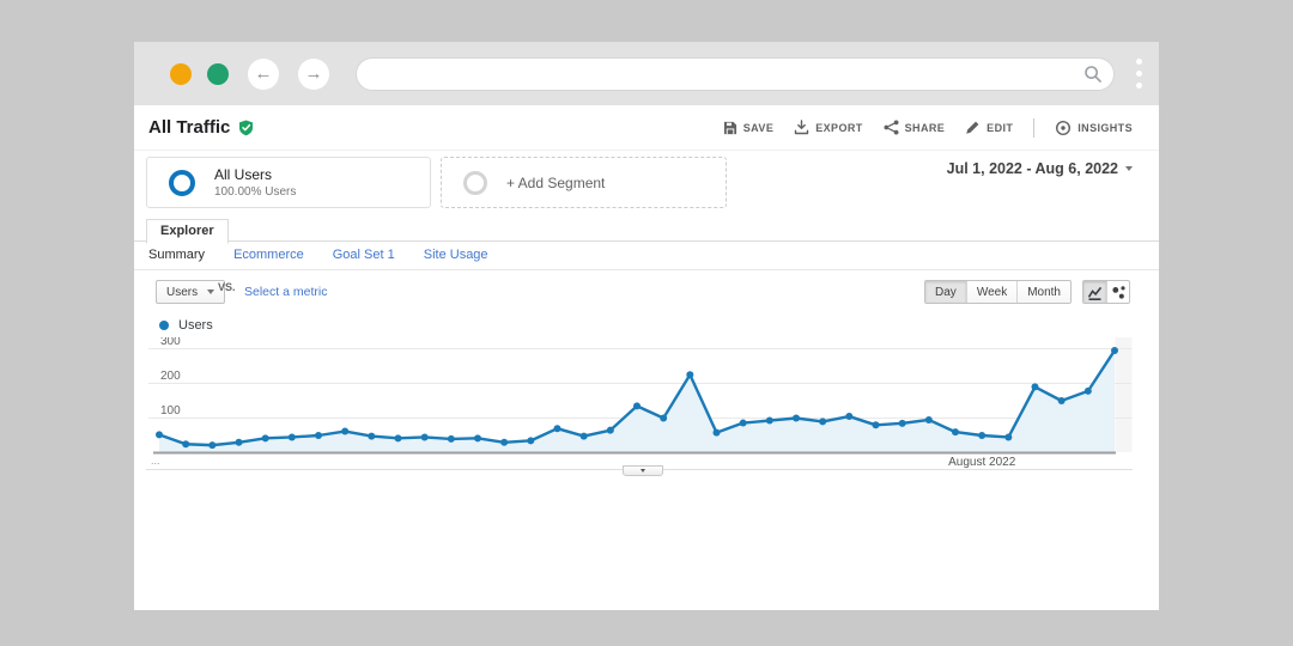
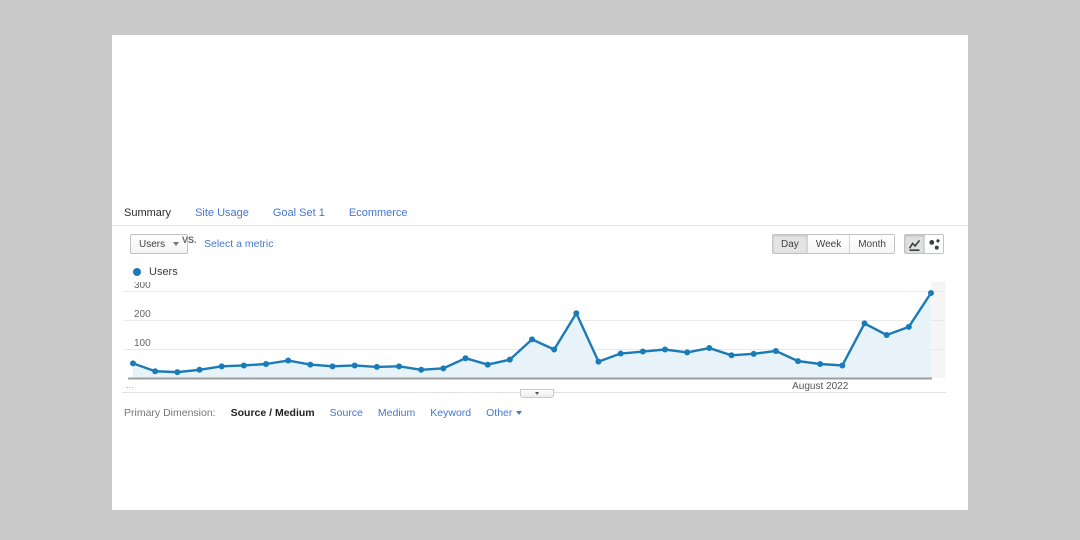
- ←
- →
- All Traffic
- SAVE
- EXPORT
- SHARE
- EDIT
- INSIGHTS
- All Users
- 100.00% Users
- + Add Segment
- Jul 1, 2022 - Aug 6, 2022
- Explorer
  Summary
- Ecommerce
+ Site Usage
  Goal Set 1
- Site Usage
+ Ecommerce
  Users
  VS.
  Select a metric
  Day
  Week
  Month
  Users
  100
  200
  300
  August 2022
  ...
+ Primary Dimension:
+ Source / Medium
+ Source
+ Medium
+ Keyword
+ Other
